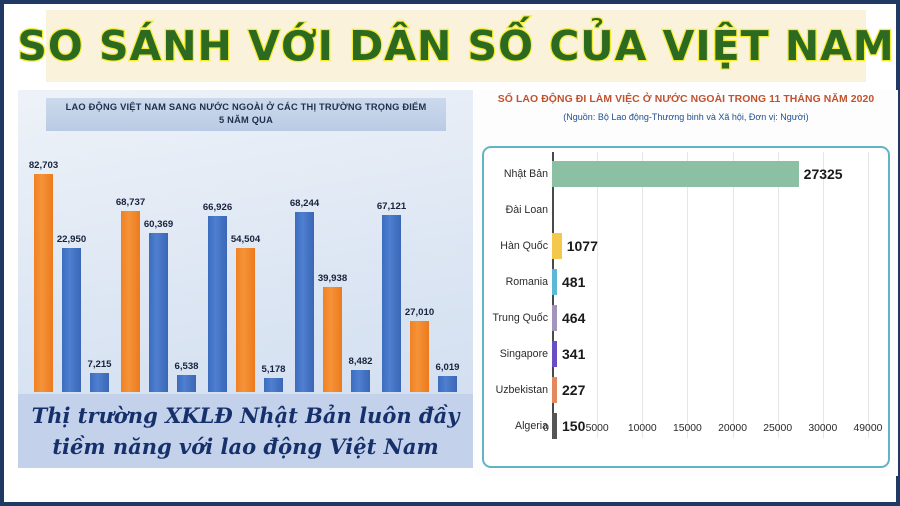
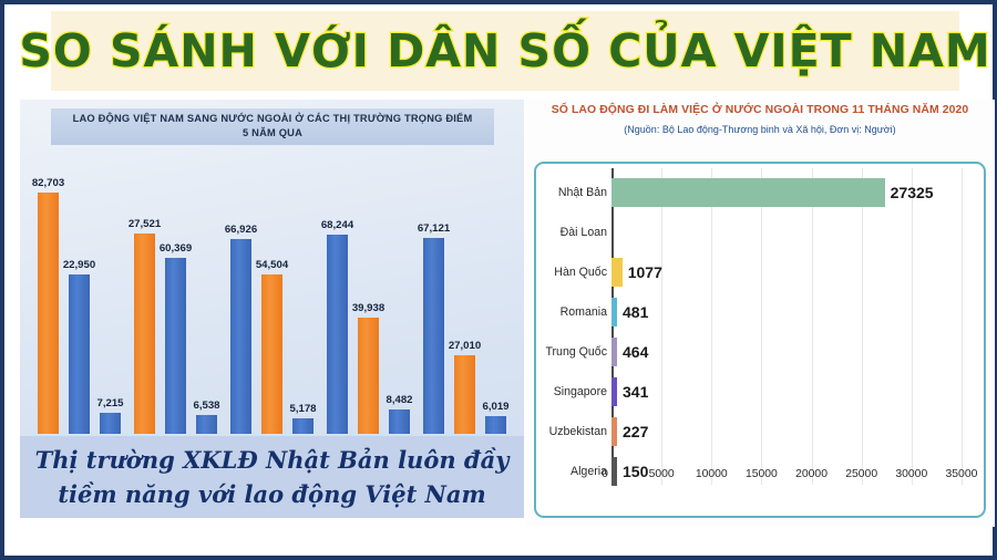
  SO SÁNH VỚI DÂN SỐ CỦA VIỆT NAM
  LAO ĐỘNG VIỆT NAM SANG NƯỚC NGOÀI Ở CÁC THỊ TRƯỜNG TRỌNG ĐIỂM
  5 NĂM QUA
  82,703
  22,950
  7,215
- 68,737
+ 27,521
  60,369
  6,538
  66,926
  54,504
  5,178
  68,244
  39,938
  8,482
  67,121
  27,010
  6,019
  Thị trường XKLĐ Nhật Bản luôn đầy
  tiềm năng với lao động Việt Nam
  SỐ LAO ĐỘNG ĐI LÀM VIỆC Ở NƯỚC NGOÀI TRONG 11 THÁNG NĂM 2020
  (Nguồn: Bộ Lao động-Thương binh và Xã hội, Đơn vị: Người)
  27325
  Nhật Bản
  Đài Loan
  1077
  Hàn Quốc
  481
  Romania
  464
  Trung Quốc
  341
  Singapore
  227
  Uzbekistan
  150
  Algeria
  0
  5000
  10000
  15000
  20000
  25000
  30000
- 49000
+ 35000
